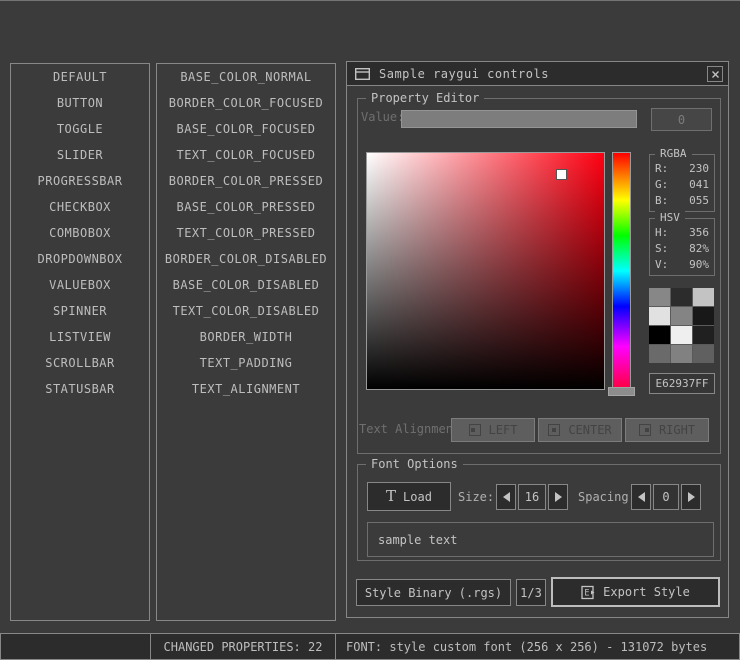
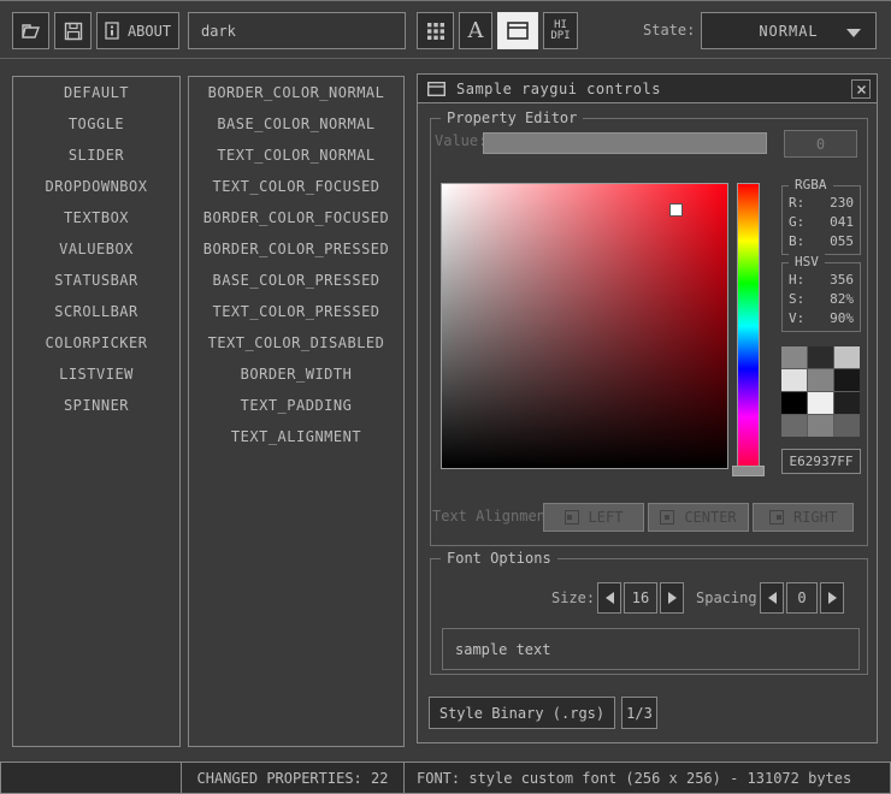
+ ABOUT
+ dark
+ A
+ HI
+ DPI
+ State:
+ NORMAL
  DEFAULT
- BUTTON
  TOGGLE
  SLIDER
- PROGRESSBAR
- CHECKBOX
- COMBOBOX
  DROPDOWNBOX
+ TEXTBOX
  VALUEBOX
- SPINNER
+ STATUSBAR
- LISTVIEW
+ SCROLLBAR
+ COLORPICKER
- SCROLLBAR
+ LISTVIEW
- STATUSBAR
+ SPINNER
+ BORDER_COLOR_NORMAL
  BASE_COLOR_NORMAL
+ TEXT_COLOR_NORMAL
- BORDER_COLOR_FOCUSED
+ TEXT_COLOR_FOCUSED
- BASE_COLOR_FOCUSED
- TEXT_COLOR_FOCUSED
+ BORDER_COLOR_FOCUSED
  BORDER_COLOR_PRESSED
  BASE_COLOR_PRESSED
  TEXT_COLOR_PRESSED
- BORDER_COLOR_DISABLED
- BASE_COLOR_DISABLED
  TEXT_COLOR_DISABLED
  BORDER_WIDTH
  TEXT_PADDING
  TEXT_ALIGNMENT
  Sample raygui controls
  Property Editor
  Value
  0
  RGBA
  R:
  230
  G:
  041
  B:
  055
  HSV
  H:
  356
  S:
  82%
  V:
  90%
  E62937FF
  Text Alignmen
  LEFT
  CENTER
  RIGHT
  Font Options
- T
- Load
  Size:
  16
  Spacing
  0
  sample text
  Style Binary (.rgs)
  1/3
- E
- Export Style
  CHANGED PROPERTIES: 22
  FONT: style custom font (256 x 256) - 131072 bytes
